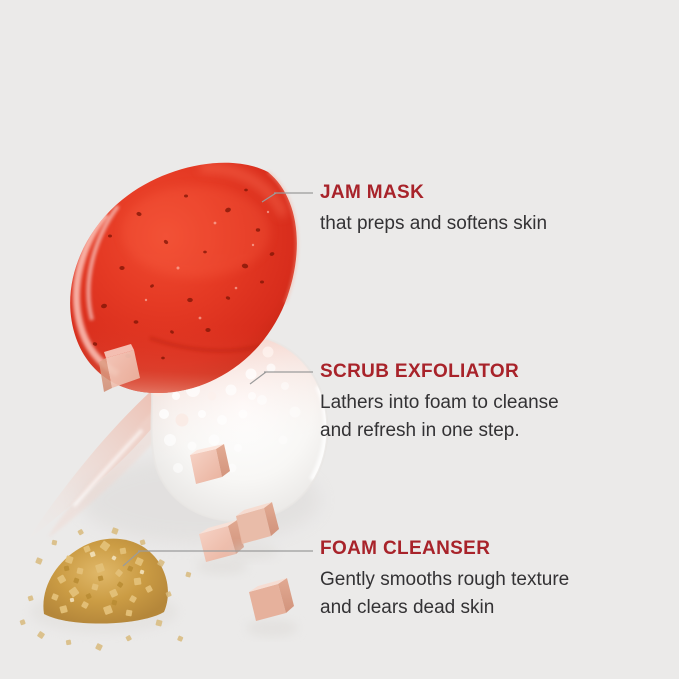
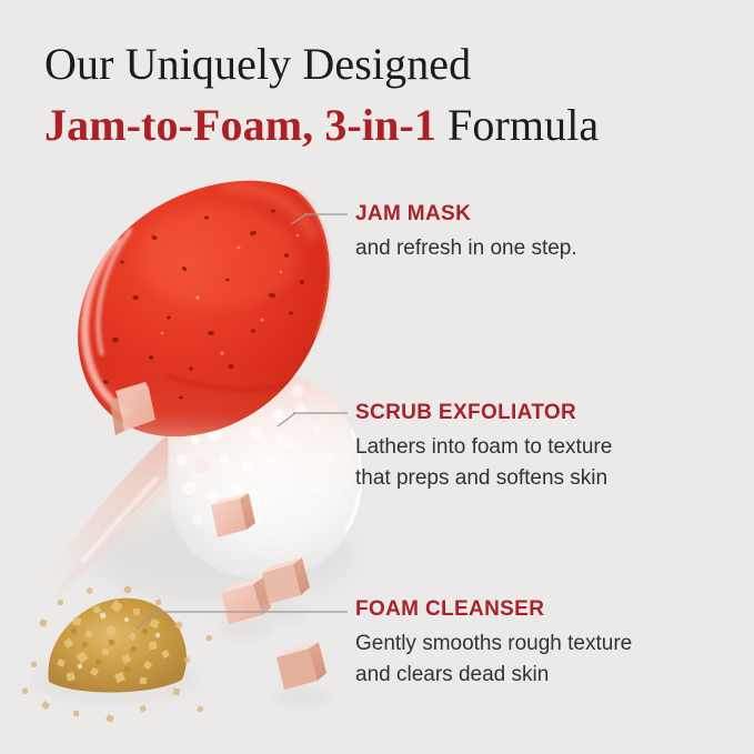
+ Our Uniquely Designed
+ Jam-to-Foam, 3-in-1 Formula
  JAM MASK
- that preps and softens skin
+ and refresh in one step.
  SCRUB EXFOLIATOR
- Lathers into foam to cleanse
+ Lathers into foam to texture
- and refresh in one step.
+ that preps and softens skin
  FOAM CLEANSER
  Gently smooths rough texture
  and clears dead skin
